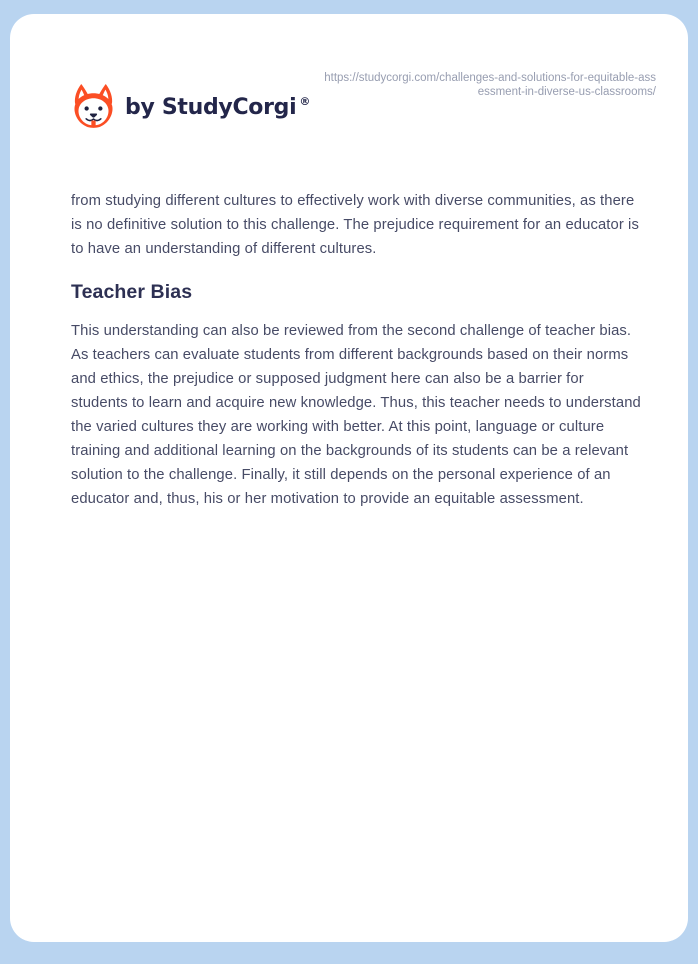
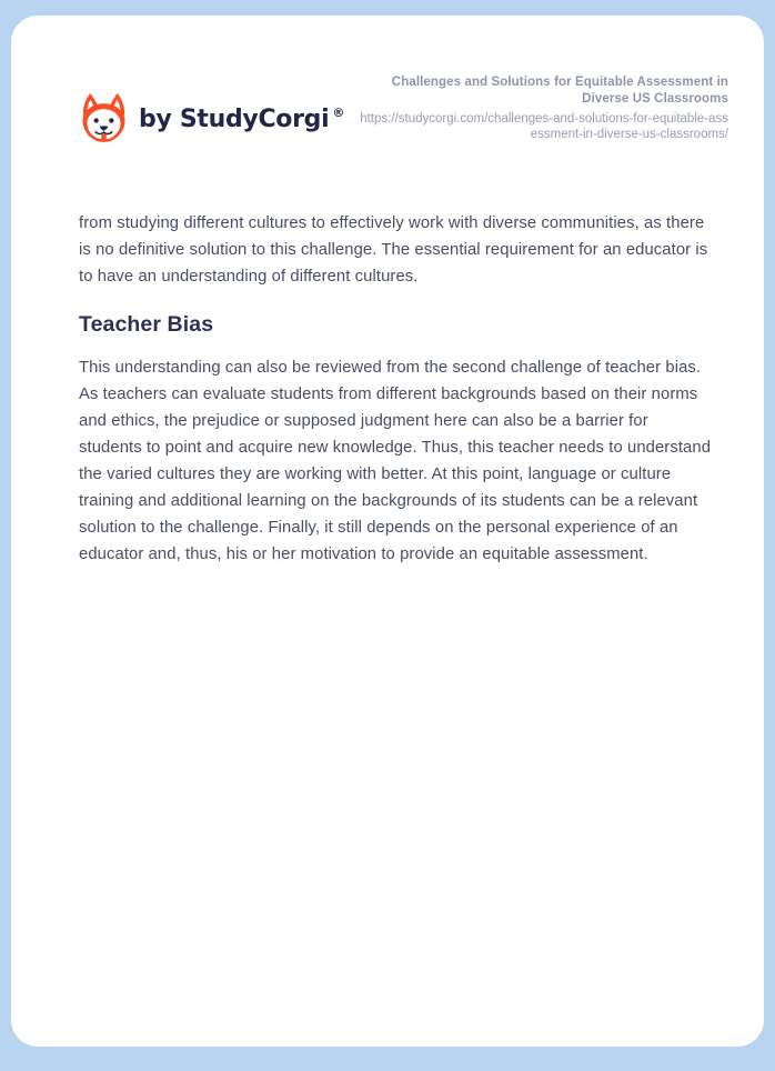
  by StudyCorgi ®
+ Challenges and Solutions for Equitable Assessment in Diverse US Classrooms
  https://studycorgi.com/challenges-and-solutions-for-equitable-assessment-in-diverse-us-classrooms/
- from studying different cultures to effectively work with diverse communities, as there is no definitive solution to this challenge. The prejudice requirement for an educator is to have an understanding of different cultures.
+ from studying different cultures to effectively work with diverse communities, as there is no definitive solution to this challenge. The essential requirement for an educator is to have an understanding of different cultures.
  Teacher Bias
- This understanding can also be reviewed from the second challenge of teacher bias. As teachers can evaluate students from different backgrounds based on their norms and ethics, the prejudice or supposed judgment here can also be a barrier for students to learn and acquire new knowledge. Thus, this teacher needs to understand the varied cultures they are working with better. At this point, language or culture training and additional learning on the backgrounds of its students can be a relevant solution to the challenge. Finally, it still depends on the personal experience of an educator and, thus, his or her motivation to provide an equitable assessment.
+ This understanding can also be reviewed from the second challenge of teacher bias. As teachers can evaluate students from different backgrounds based on their norms and ethics, the prejudice or supposed judgment here can also be a barrier for students to point and acquire new knowledge. Thus, this teacher needs to understand the varied cultures they are working with better. At this point, language or culture training and additional learning on the backgrounds of its students can be a relevant solution to the challenge. Finally, it still depends on the personal experience of an educator and, thus, his or her motivation to provide an equitable assessment.
